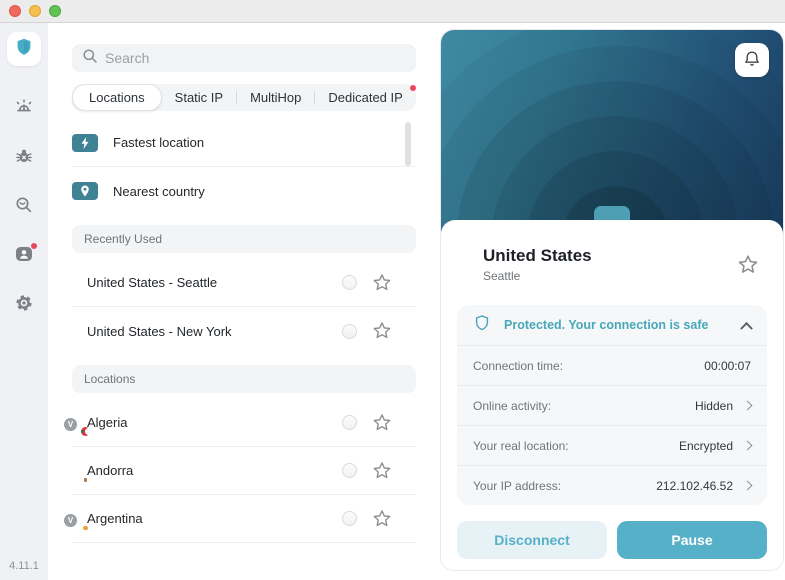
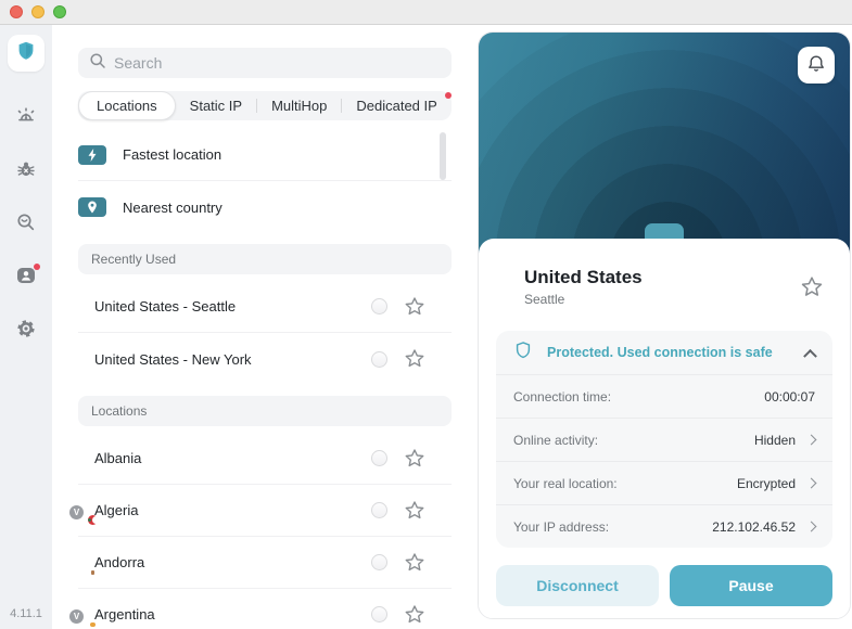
  4.11.1
  Search
  Locations
  Static IP
  MultiHop
  Dedicated IP
  Fastest location
  Nearest country
  Recently Used
  United States - Seattle
  United States - New York
  Locations
+ Albania
  V
  Algeria
  Andorra
  V
  Argentina
  United States
  Seattle
- Protected. Your connection is safe
+ Protected. Used connection is safe
  Connection time:
  00:00:07
  Online activity:
  Hidden
  Your real location:
  Encrypted
  Your IP address:
  212.102.46.52
  Disconnect
  Pause
